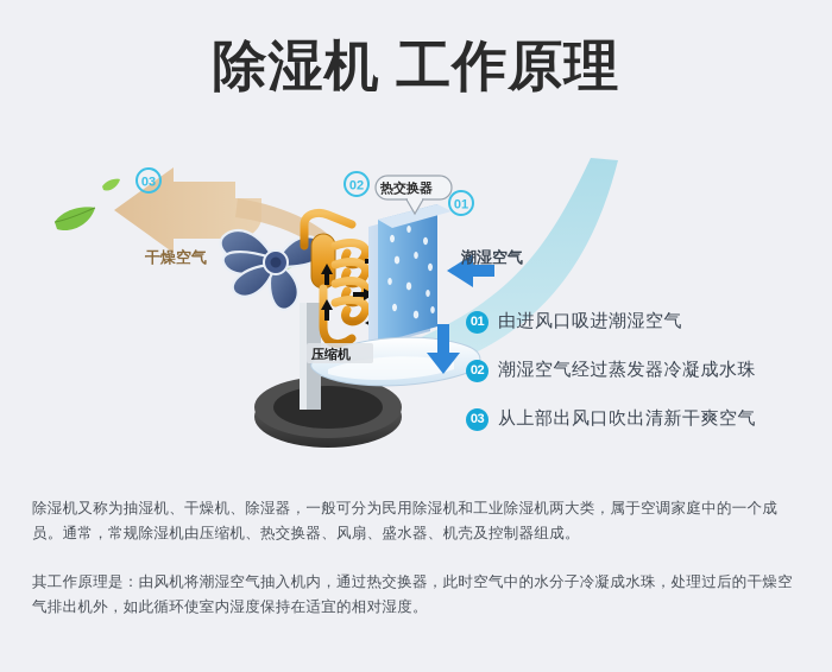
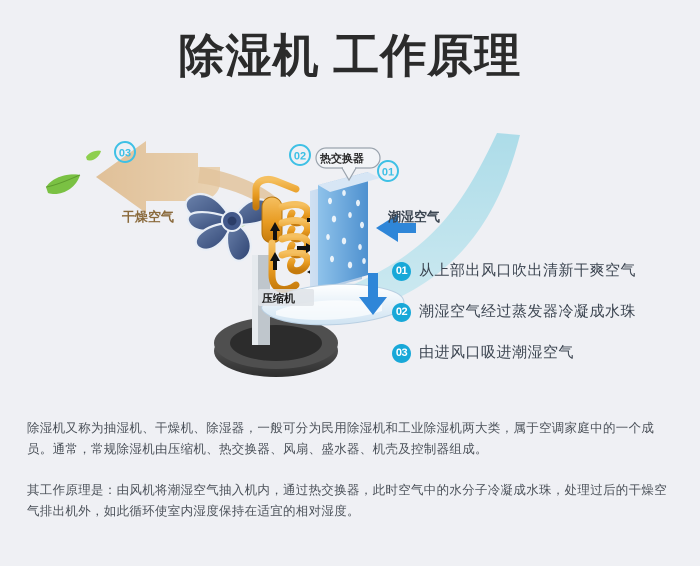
  除湿机 工作原理
  压缩机
  热交换器
  02
  01
  潮湿空气
  03
  干燥空气
  01
- 由进风口吸进潮湿空气
+ 从上部出风口吹出清新干爽空气
  02
  潮湿空气经过蒸发器冷凝成水珠
  03
- 从上部出风口吹出清新干爽空气
+ 由进风口吸进潮湿空气
  除湿机又称为抽湿机、干燥机、除湿器，一般可分为民用除湿机和工业除湿机两大类，属于空调家庭中的一个成员。通常，常规除湿机由压缩机、热交换器、风扇、盛水器、机壳及控制器组成。
  其工作原理是：由风机将潮湿空气抽入机内，通过热交换器，此时空气中的水分子冷凝成水珠，处理过后的干燥空气排出机外，如此循环使室内湿度保持在适宜的相对湿度。
